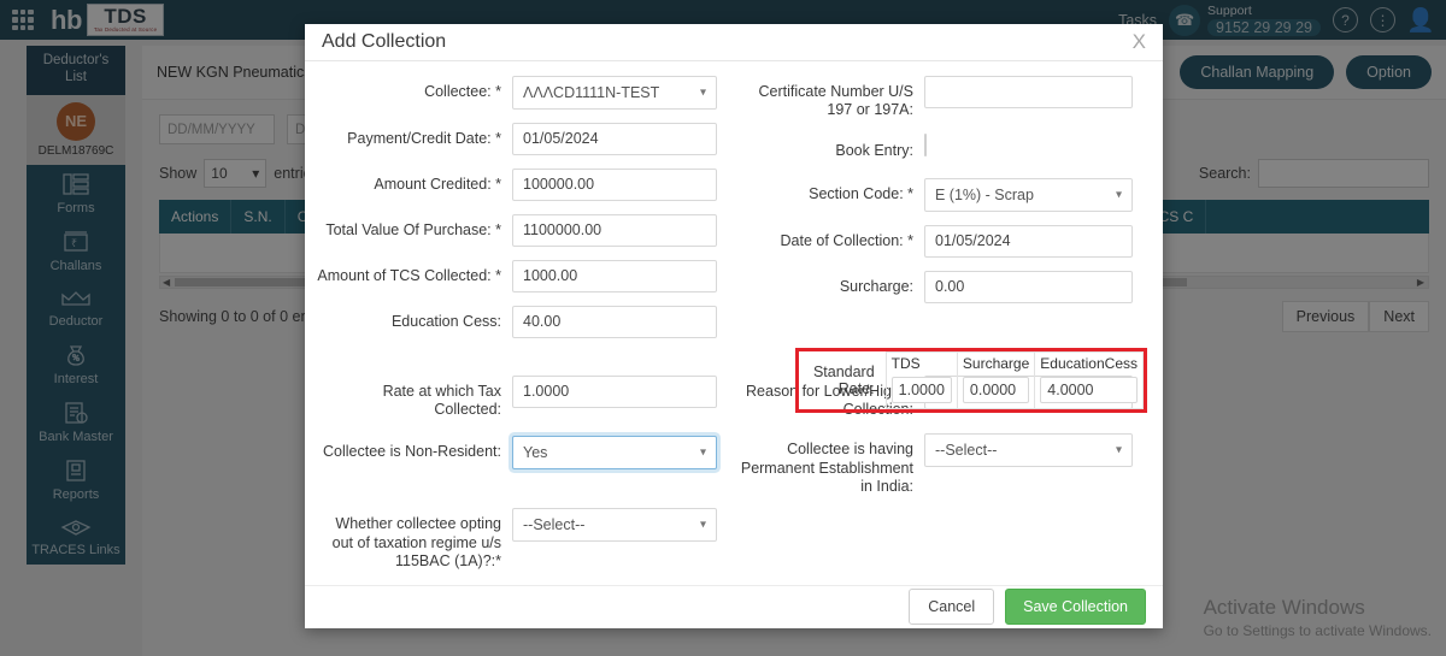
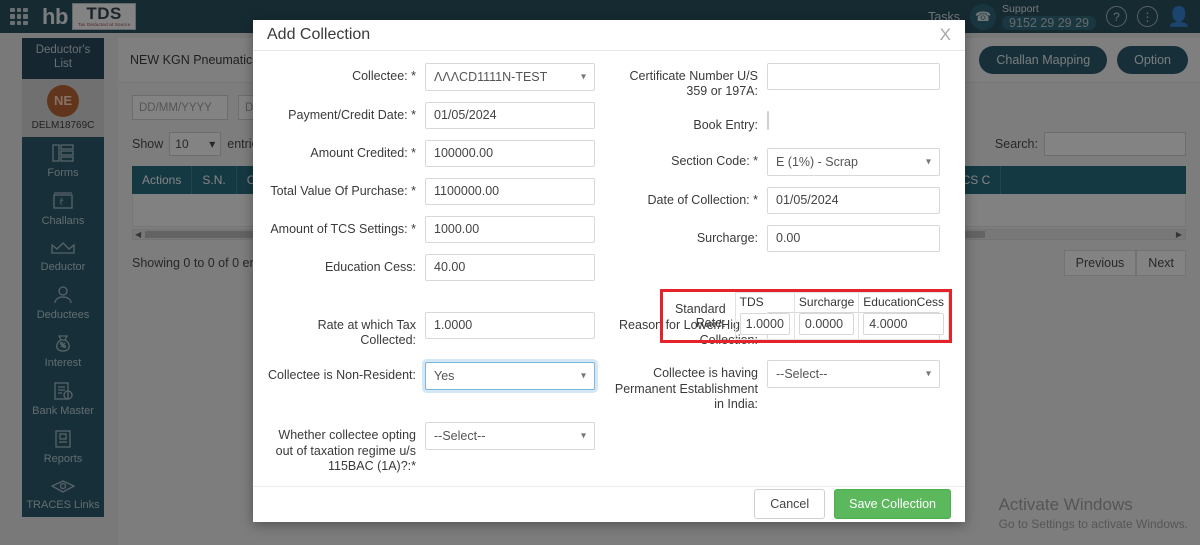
  hb
  TDS
  Tasks
  ☎
  Support
  9152 29 29 29
  ?
  ⋮
  👤
  NEW KGN Pneumatic
  Challan Mapping
  Option
  DD/MM/YYYY
  Show
  10
  ▾
  entri
  Search:
  Actions
  S.N.
  ◀
  ▶
  Showing 0 to 0 of 0 e
  Previous
  Next
  Deductor's List
  NE
  DELM18769C
  Forms
  ₹
  Challans
  Deductor
+ Deductees
  Interest
  Bank Master
  Reports
  TRACES Links
  Activate Windows
  Go to Settings to activate Windows.
  Add Collection
  X
  Collectee: *
  ΛΛΛCD1111N-TEST
  ▾
  Payment/Credit Date: *
  01/05/2024
  Amount Credited: *
  100000.00
  Total Value Of Purchase: *
  1100000.00
- Amount of TCS Collected: *
+ Amount of TCS Settings: *
  1000.00
  Education Cess:
  40.00
  Rate at which Tax Collected:
  1.0000
  Collectee is Non-Resident:
  Yes
  ▾
  Whether collectee opting out of taxation regime u/s 115BAC (1A)?:*
  --Select--
  ▾
- Certificate Number U/S 197 or 197A:
+ Certificate Number U/S 359 or 197A:
  Book Entry:
  Section Code: *
  E (1%) - Scrap
  ▾
  Date of Collection: *
  01/05/2024
  Surcharge:
  0.00
  Reason for Lower/Hig Collection:
  Collectee is having Permanent Establishment in India:
  --Select--
  ▾
  Standard Rate:
  TDS
  1.0000
  Surcharge
  0.0000
  EducationCess
  4.0000
  Cancel
  Save Collection
